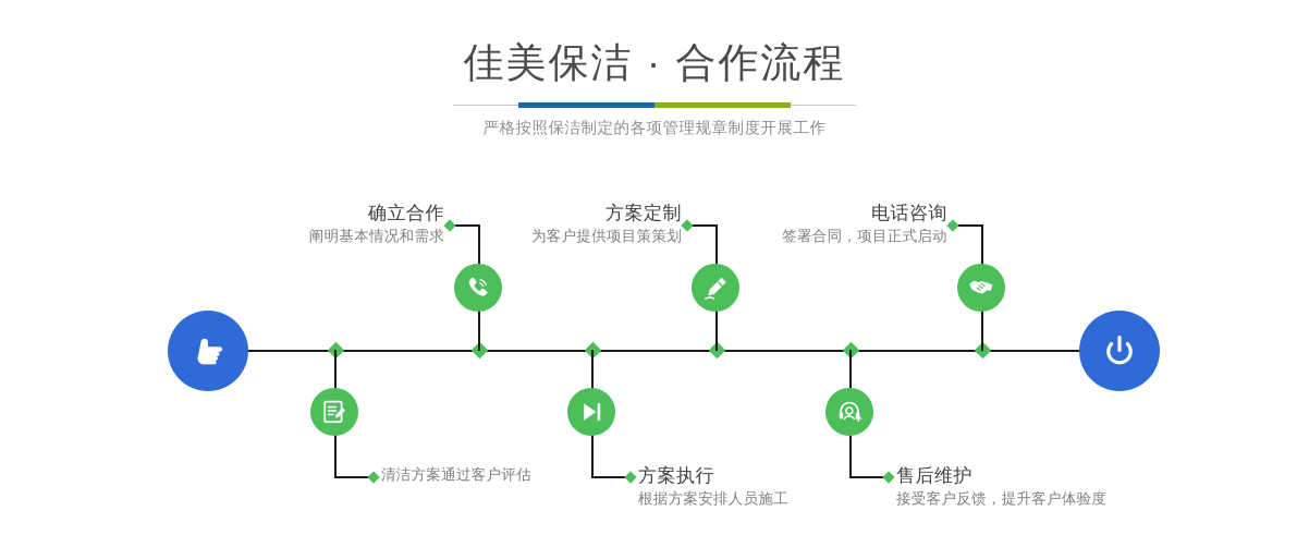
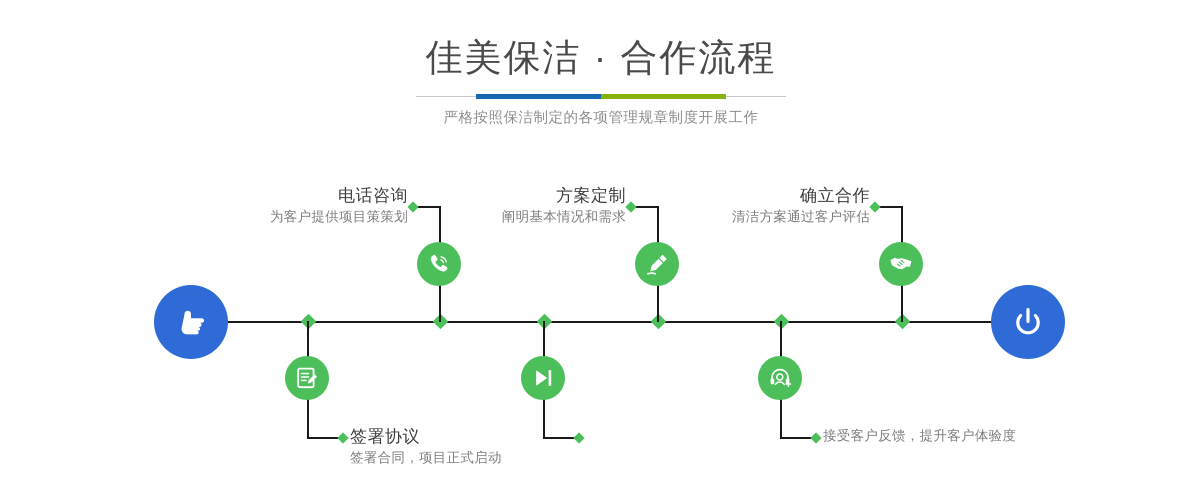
  佳美保洁 · 合作流程
  严格按照保洁制定的各项管理规章制度开展工作
- 确立合作
+ 电话咨询
- 阐明基本情况和需求
+ 为客户提供项目策策划
+ 签署协议
- 清洁方案通过客户评估
+ 签署合同，项目正式启动
  方案定制
- 为客户提供项目策策划
+ 阐明基本情况和需求
- 方案执行
- 根据方案安排人员施工
- 售后维护
  接受客户反馈，提升客户体验度
- 电话咨询
+ 确立合作
- 签署合同，项目正式启动
+ 清洁方案通过客户评估
